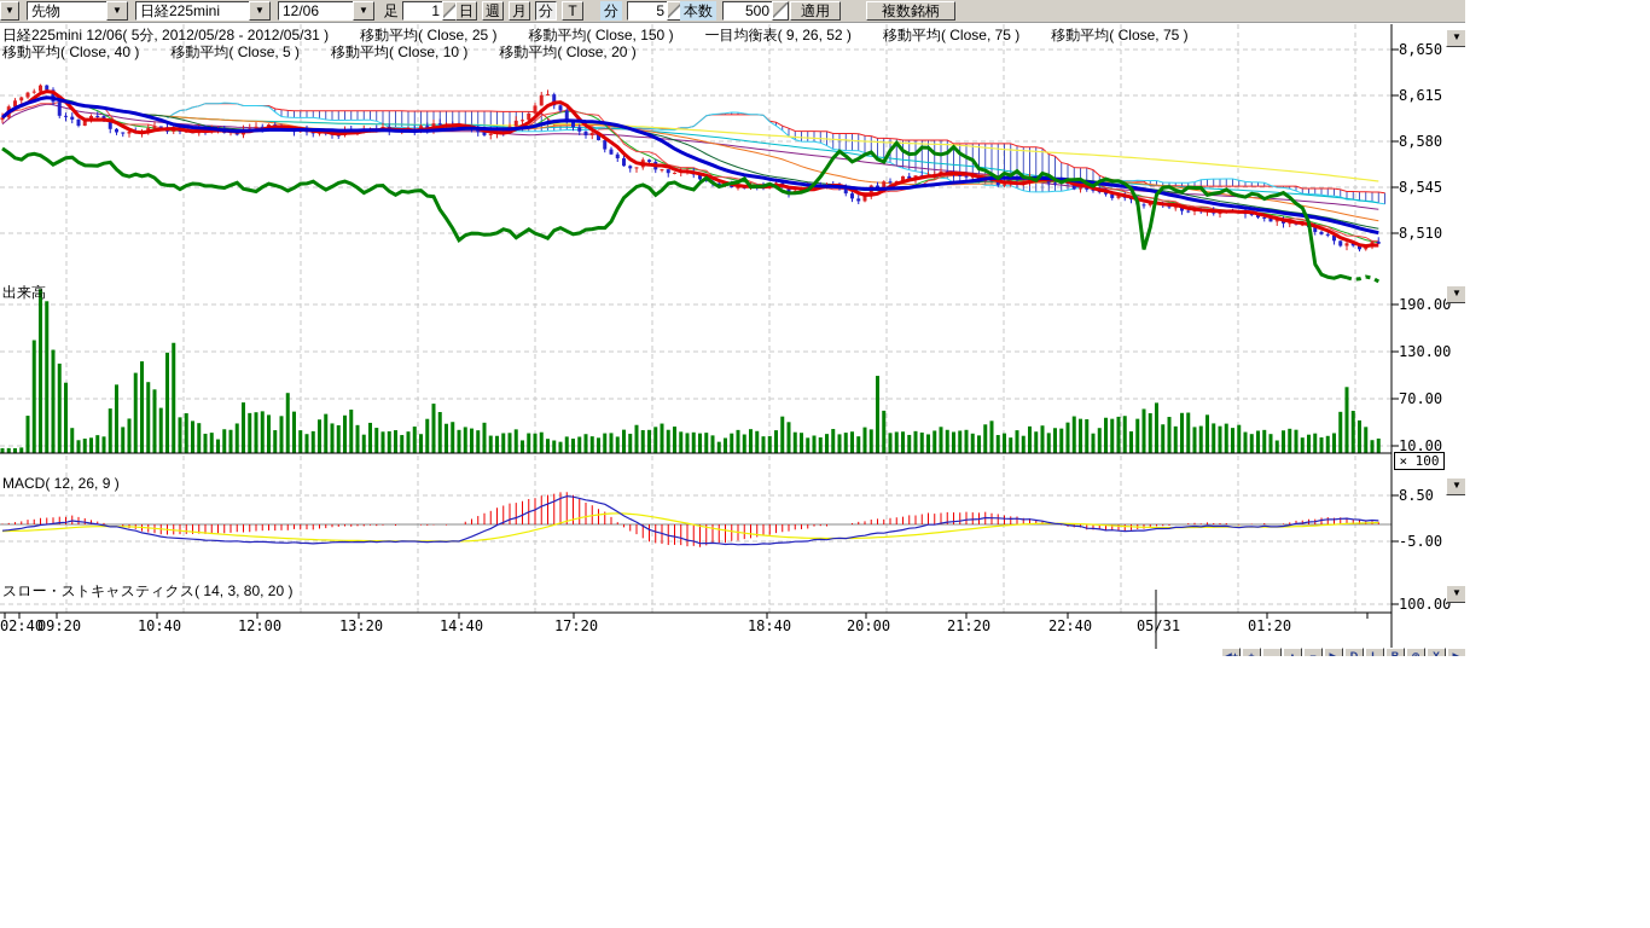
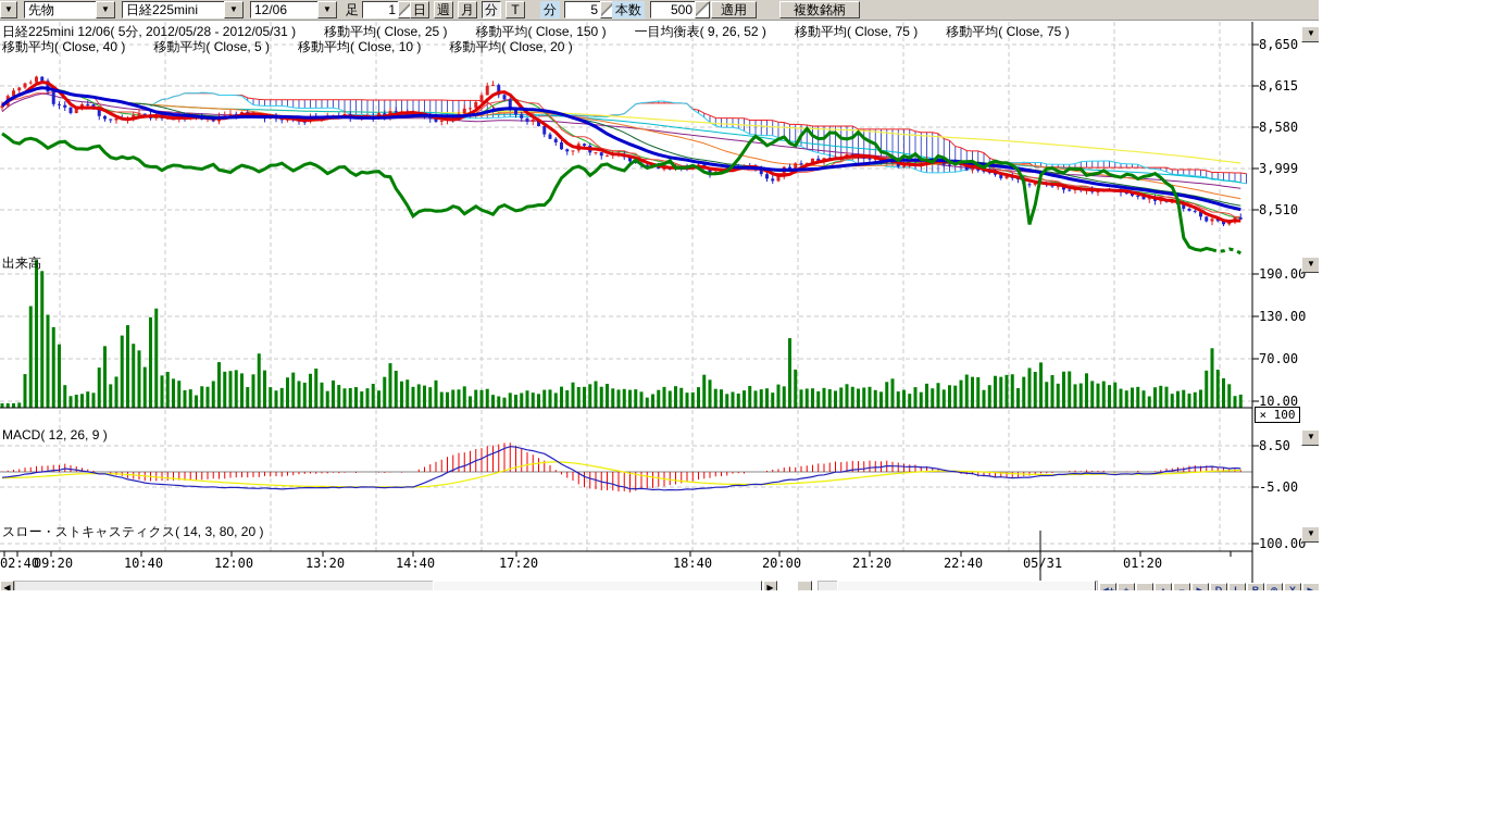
  ▼
  先物
  ▼
  日経225mini
  ▼
  12/06
  ▼
  足
  1
  日
  週
  月
  分
  T
  分
  5
  本数
  500
  適用
  複数銘柄
  日経225mini 12/06( 5分, 2012/05/28 - 2012/05/31 ) 移動平均( Close, 25 ) 移動平均( Close, 150 ) 一目均衡表( 9, 26, 52 ) 移動平均( Close, 75 ) 移動平均( Close, 75 )
  移動平均( Close, 40 ) 移動平均( Close, 5 ) 移動平均( Close, 10 ) 移動平均( Close, 20 )
  出来高
  MACD( 12, 26, 9 )
  スロー・ストキャスティクス( 14, 3, 80, 20 )
  × 100
  ▼
  ▼
  ▼
  ▼
  8,650
  8,615
  8,580
- 8,545
+ 3,999
  8,510
  190.00
  130.00
  70.00
  10.00
  8.50
  -5.00
  100.00
  02:40
  09:20
  10:40
  12:00
  13:20
  14:40
  17:20
  18:40
  20:00
  21:20
  22:40
  05/31
  01:20
+ ◀
+ ▶
